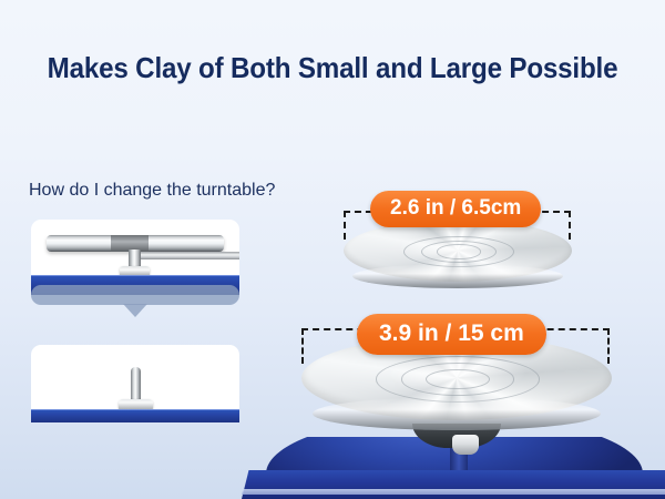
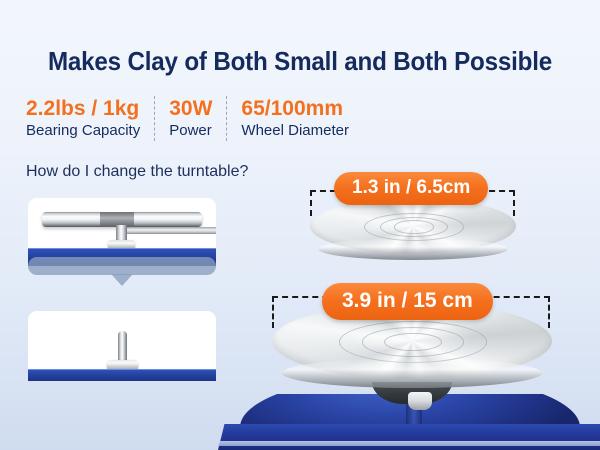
- Makes Clay of Both Small and Large Possible
+ Makes Clay of Both Small and Both Possible
+ 2.2lbs / 1kg
+ Bearing Capacity
+ 30W
+ Power
+ 65/100mm
+ Wheel Diameter
  How do I change the turntable?
- 2.6 in / 6.5cm
+ 1.3 in / 6.5cm
  3.9 in / 15 cm
